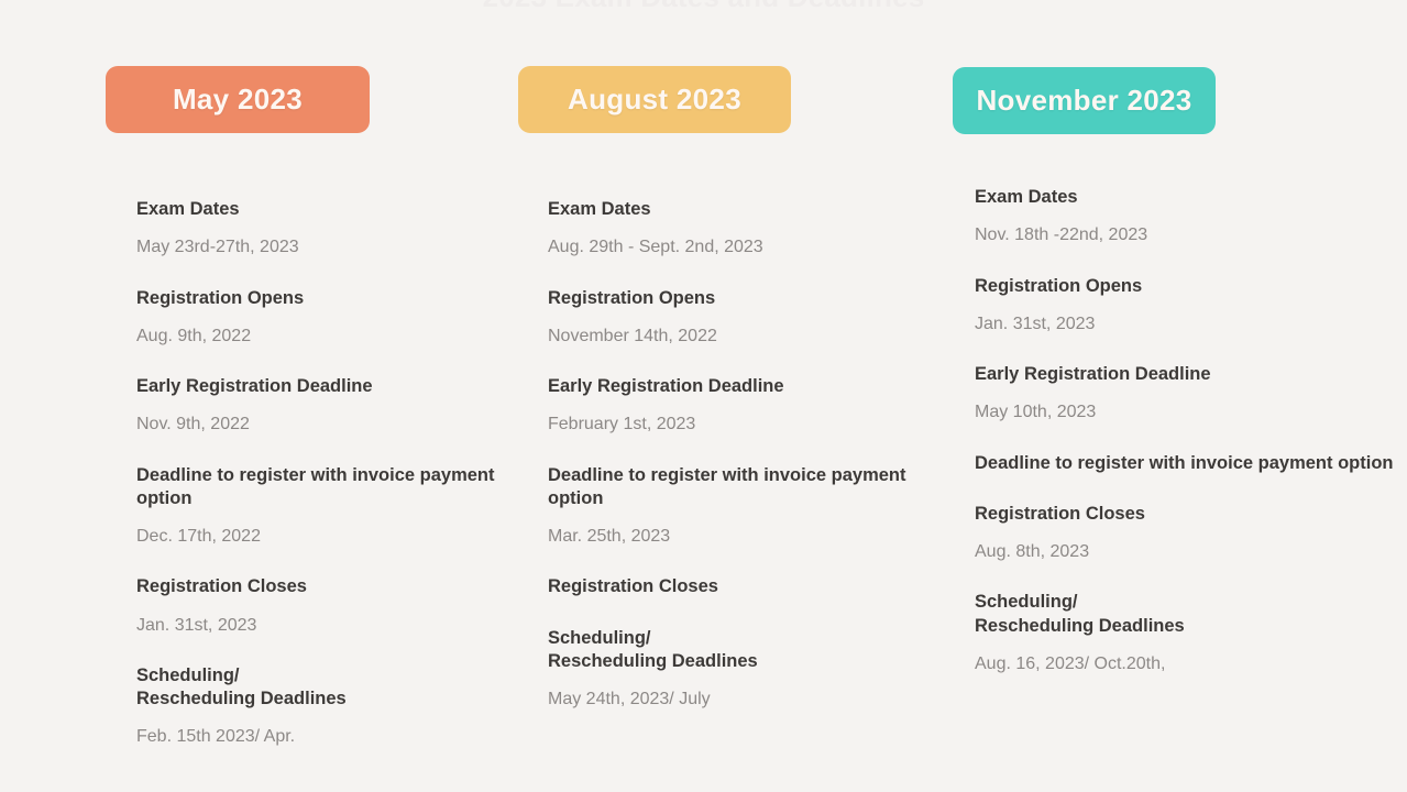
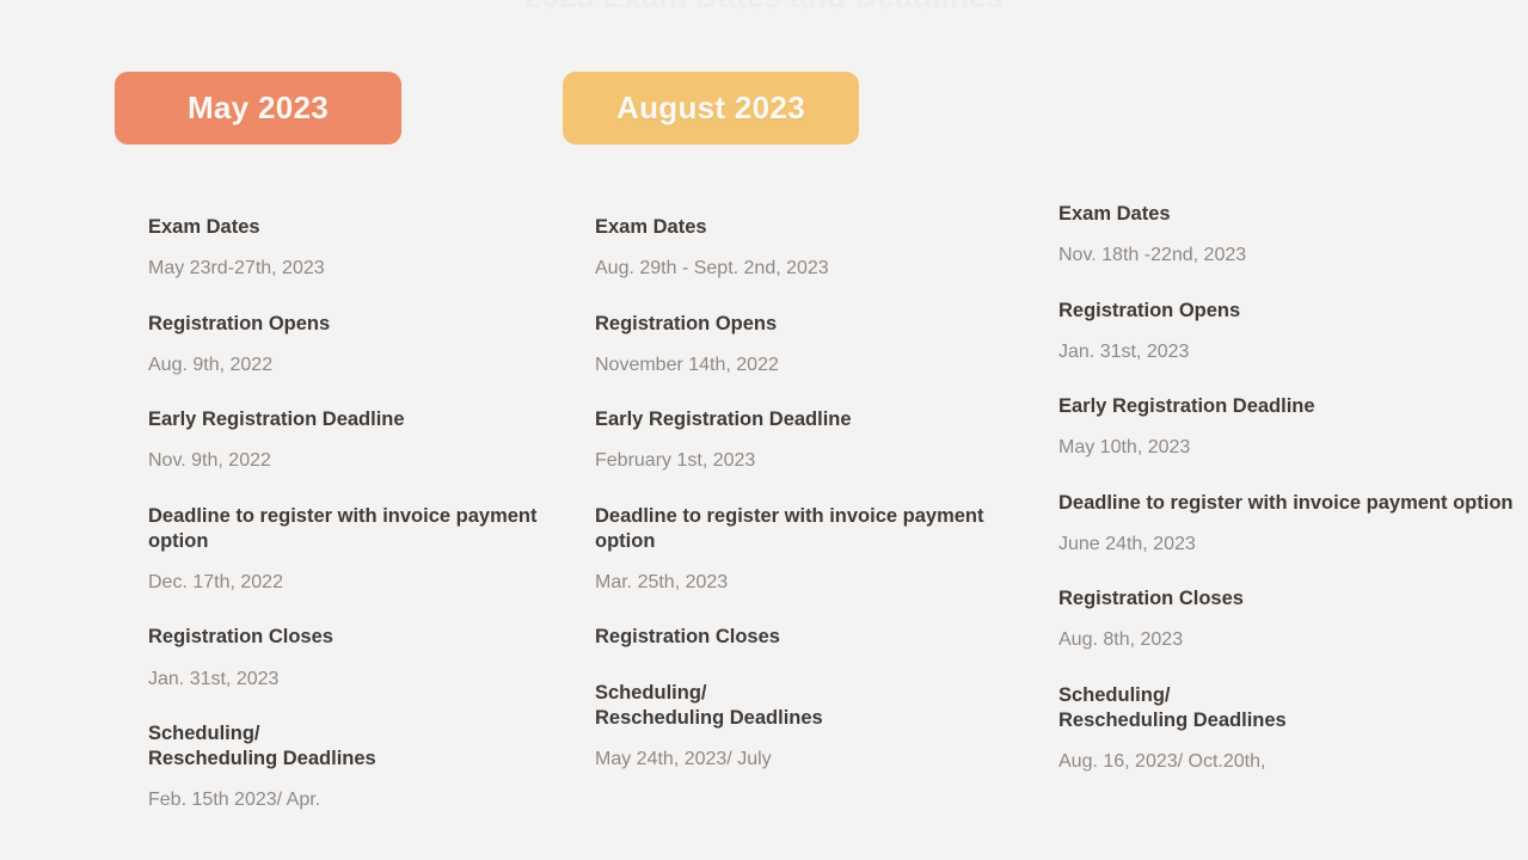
  May 2023
  Exam Dates
  May 23rd-27th, 2023
  Registration Opens
  Aug. 9th, 2022
  Early Registration Deadline
  Nov. 9th, 2022
  Deadline to register with invoice payment option
  Dec. 17th, 2022
  Registration Closes
  Jan. 31st, 2023
  Scheduling/
  Rescheduling Deadlines
  Feb. 15th 2023/ Apr.
  August 2023
  Exam Dates
  Aug. 29th - Sept. 2nd, 2023
  Registration Opens
  November 14th, 2022
  Early Registration Deadline
  February 1st, 2023
  Deadline to register with invoice payment option
  Mar. 25th, 2023
  Registration Closes
  Scheduling/
  Rescheduling Deadlines
  May 24th, 2023/ July
- November 2023
  Exam Dates
  Nov. 18th -22nd, 2023
  Registration Opens
  Jan. 31st, 2023
  Early Registration Deadline
  May 10th, 2023
  Deadline to register with invoice payment option
+ June 24th, 2023
  Registration Closes
  Aug. 8th, 2023
  Scheduling/
  Rescheduling Deadlines
  Aug. 16, 2023/ Oct.20th,
